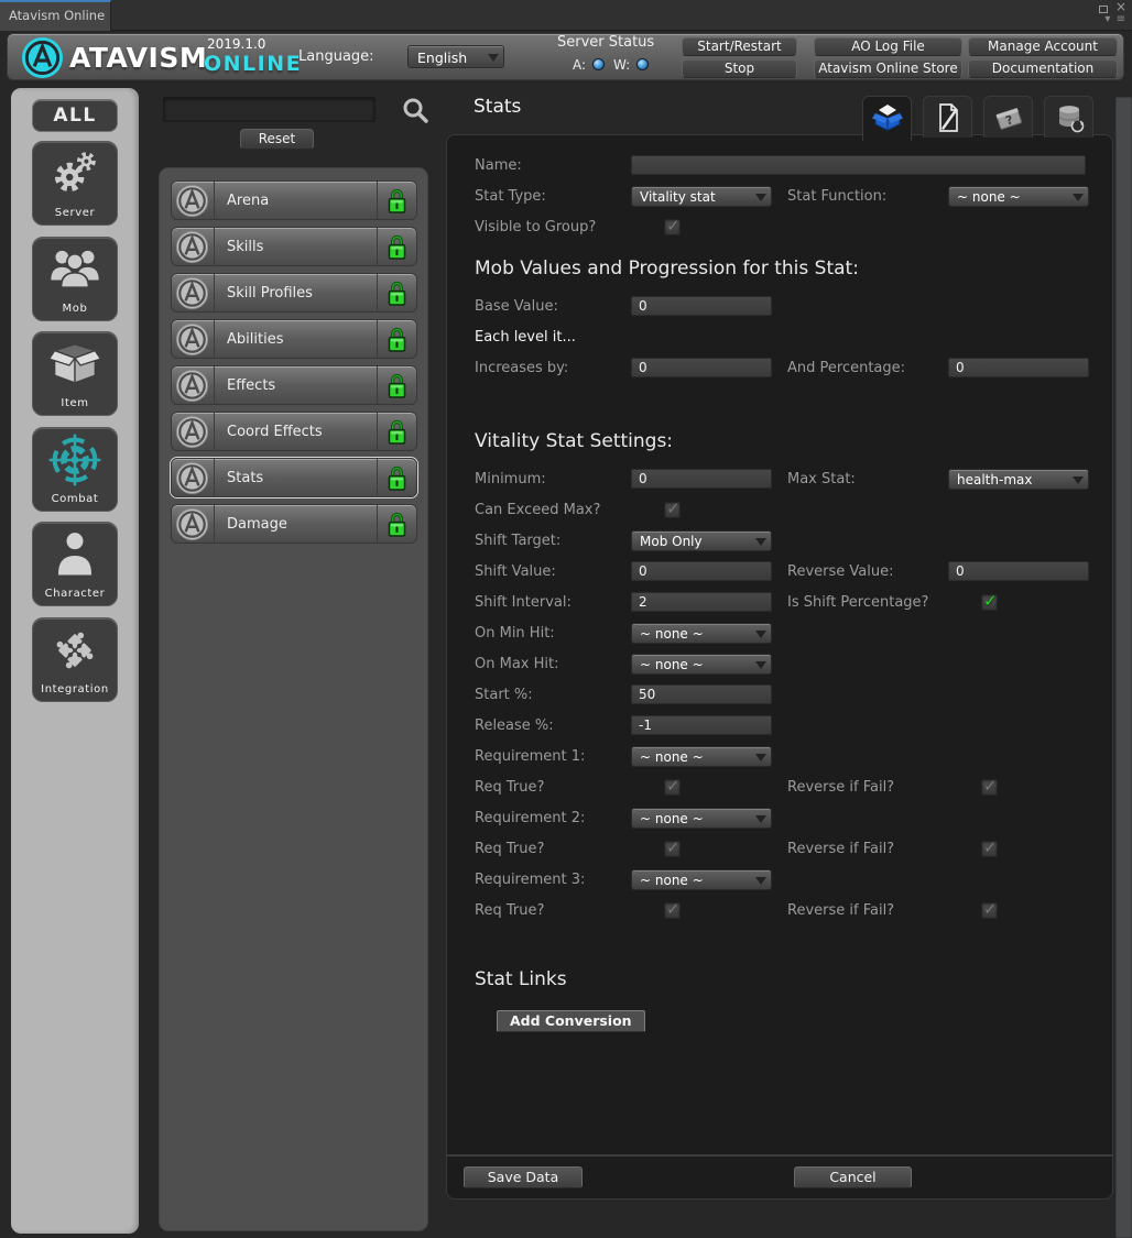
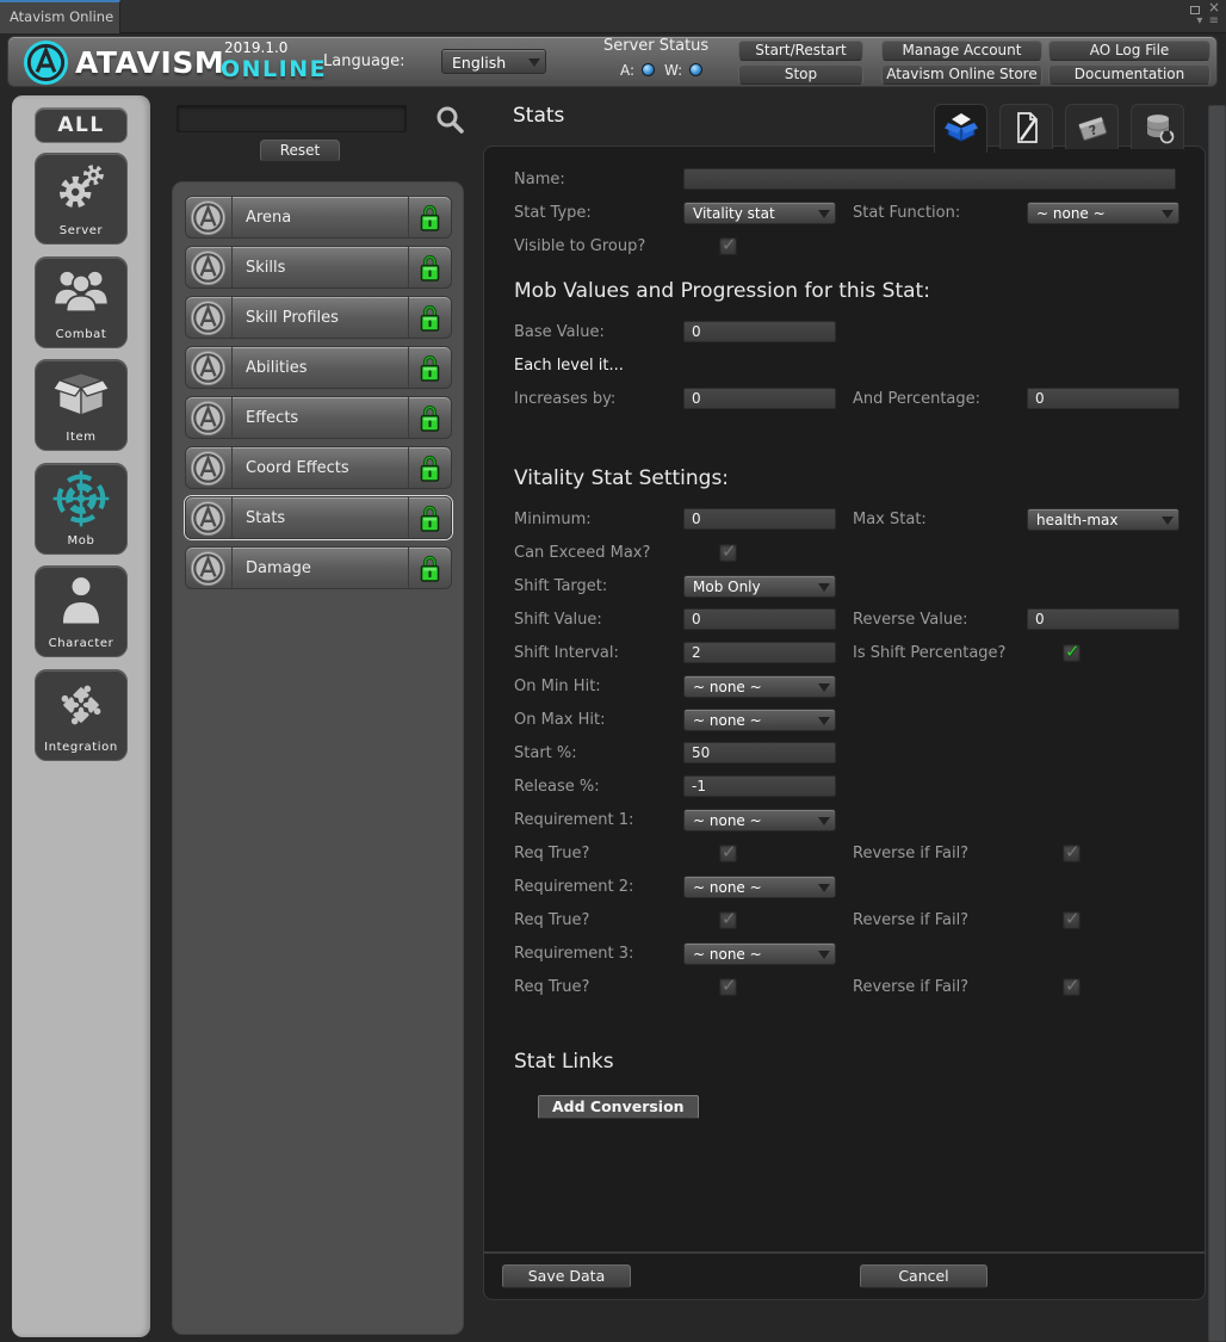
  Atavism Online
  ×
  ▾ ≡
  ATAVISM
  2019.1.0
  ONLINE
  Language:
  English
  Server Status
  A:
  W:
  Start/Restart
  Stop
- AO Log File
+ Manage Account
  Atavism Online Store
- Manage Account
+ AO Log File
  Documentation
  ALL
  Server
- Mob
+ Combat
  Item
- Combat
+ Mob
  Character
  Integration
  Reset
  Arena
  Skills
  Skill Profiles
  Abilities
  Effects
  Coord Effects
  Stats
  Damage
  Stats
  Name:
  Stat Type:
  Vitality stat
  Stat Function:
  ~ none ~
  Visible to Group?
  ✓
  Mob Values and Progression for this Stat:
  Base Value:
  0
  Each level it...
  Increases by:
  0
  And Percentage:
  0
  Vitality Stat Settings:
  Minimum:
  0
  Max Stat:
  health-max
  Can Exceed Max?
  ✓
  Shift Target:
  Mob Only
  Shift Value:
  0
  Reverse Value:
  0
  Shift Interval:
  2
  Is Shift Percentage?
  ✓
  On Min Hit:
  ~ none ~
  On Max Hit:
  ~ none ~
  Start %:
  50
  Release %:
  -1
  Requirement 1:
  ~ none ~
  Req True?
  ✓
  Reverse if Fail?
  ✓
  Requirement 2:
  ~ none ~
  Req True?
  ✓
  Reverse if Fail?
  ✓
  Requirement 3:
  ~ none ~
  Req True?
  ✓
  Reverse if Fail?
  ✓
  Stat Links
  Add Conversion
  Save Data
  Cancel
